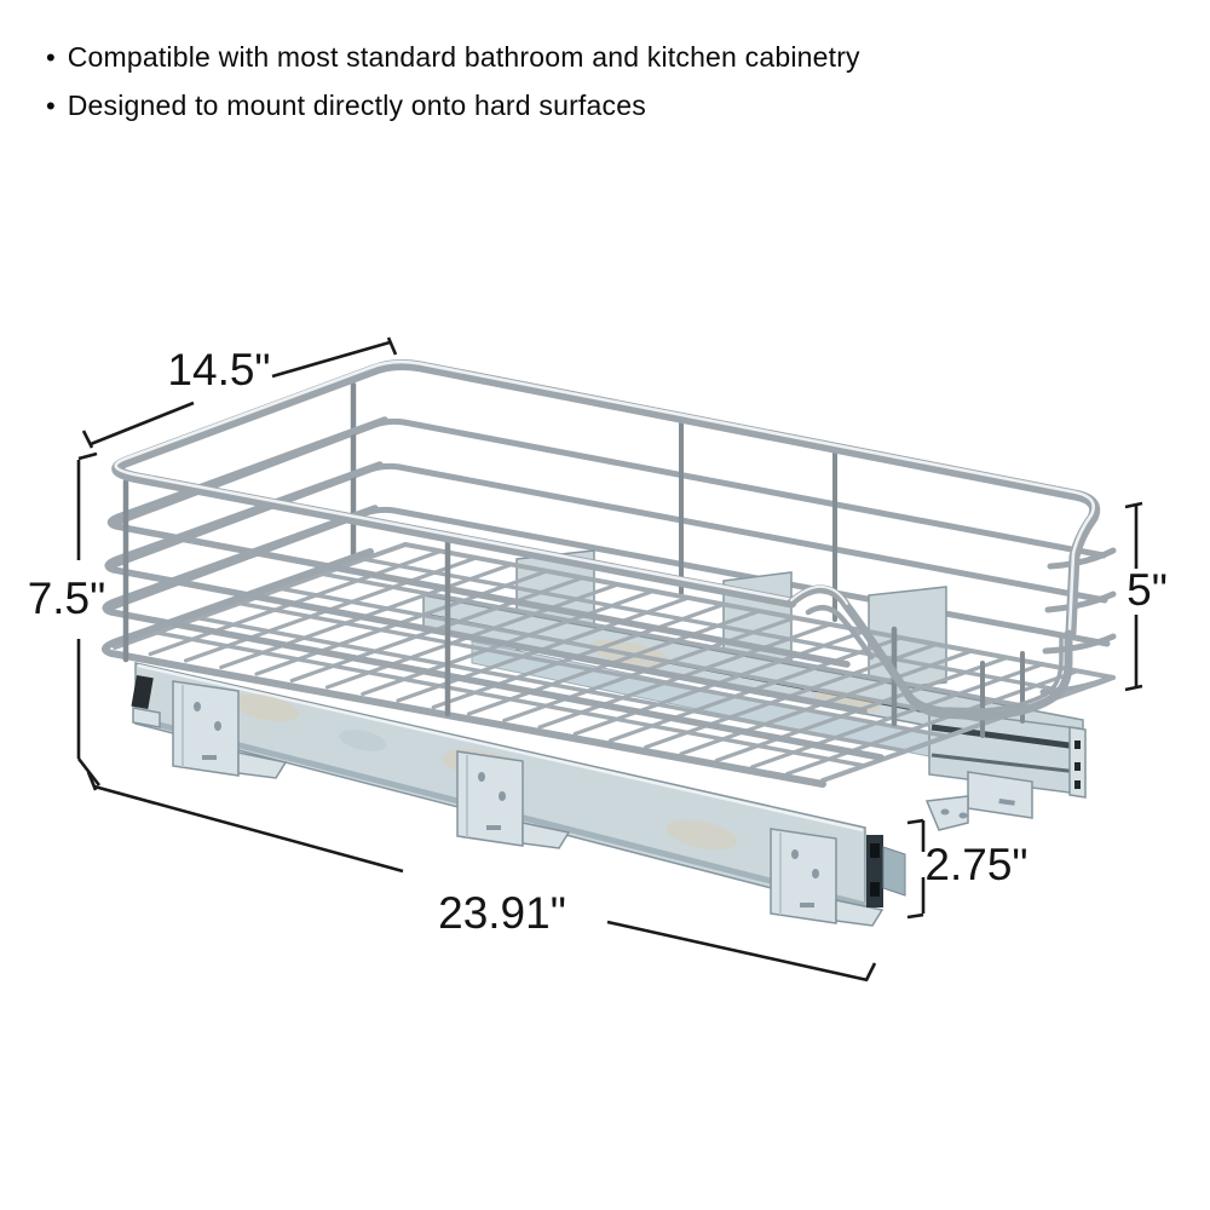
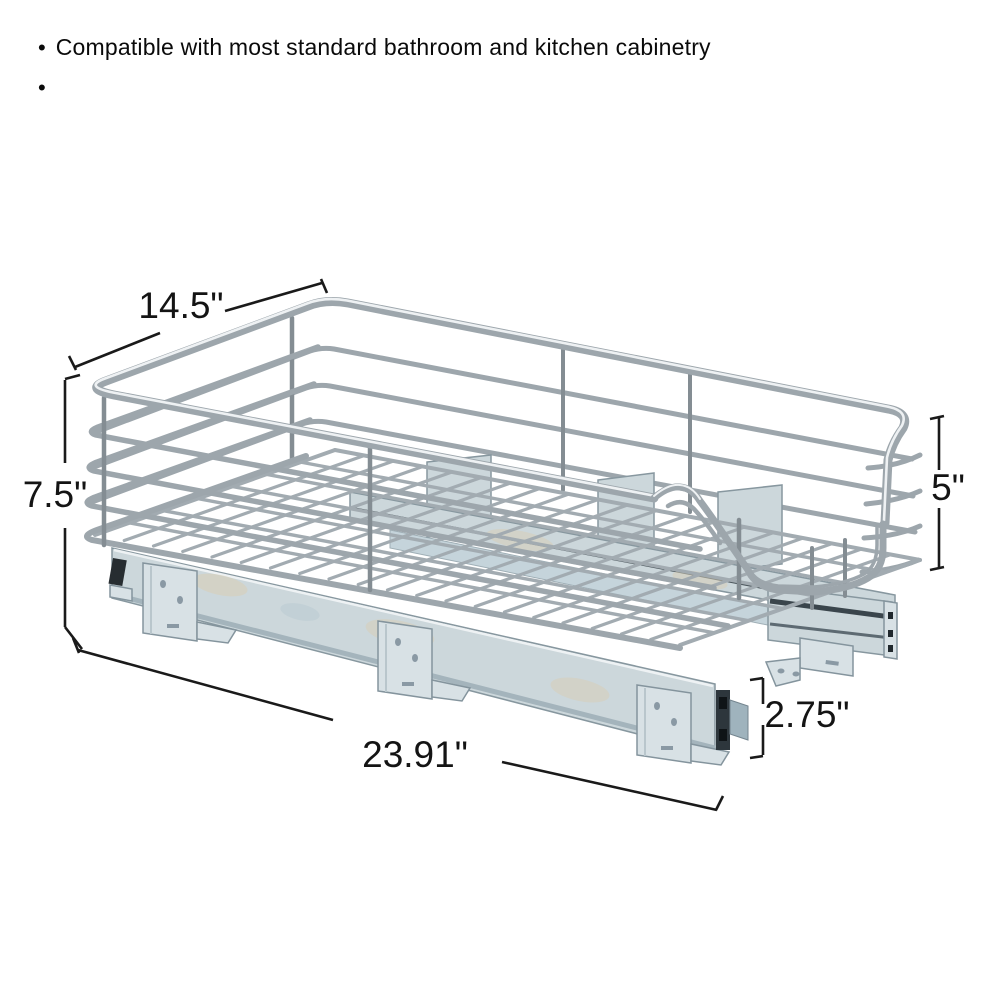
  •
  Compatible with most standard bathroom and kitchen cabinetry
  •
- Designed to mount directly onto hard surfaces
  14.5"
  7.5"
  5"
  23.91"
  2.75"
